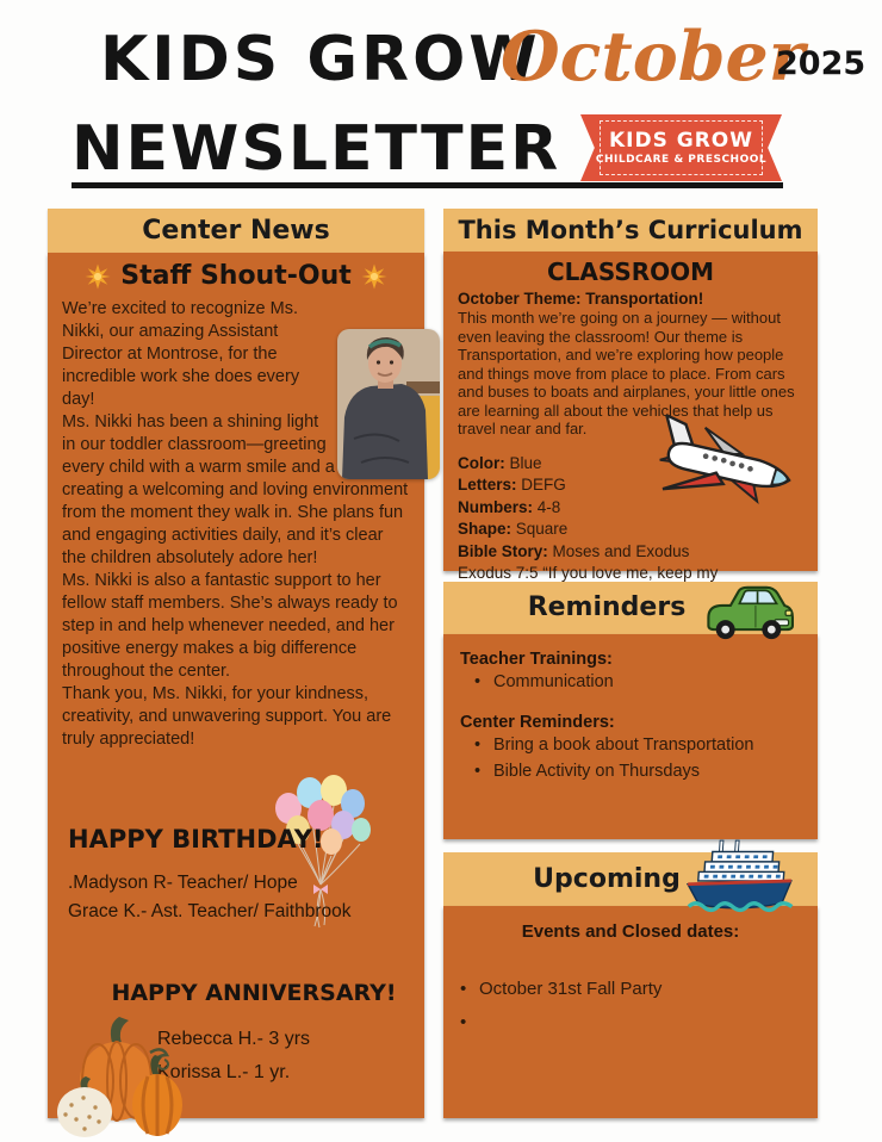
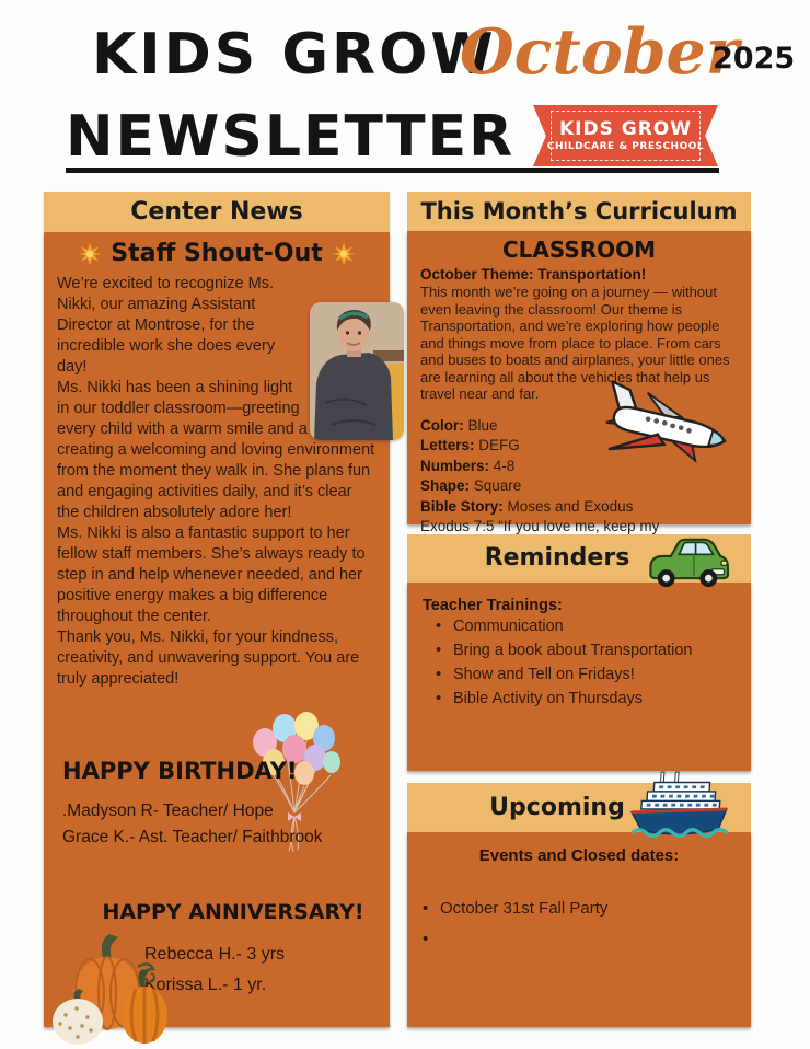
  KIDS GROW
  October
  2025
  NEWSLETTER
  KIDS GROW
  CHILDCARE & PRESCHOOL
  Center News
  Staff Shout-Out
  We’re excited to recognize Ms. Nikki, our amazing Assistant Director at Montrose, for the incredible work she does every day!
  Ms. Nikki has been a shining light in our toddler classroom—greeting every child with a warm smile and a creating a welcoming and loving environment from the moment they walk in. She plans fun and engaging activities daily, and it’s clear the children absolutely adore her!
  Ms. Nikki is also a fantastic support to her fellow staff members. She’s always ready to step in and help whenever needed, and her positive energy makes a big difference throughout the center.
  Thank you, Ms. Nikki, for your kindness, creativity, and unwavering support. You are truly appreciated!
  HAPPY BIRTHDAY!
  .Madyson R- Teacher/ Hope
  Grace K.- Ast. Teacher/ Faithbrook
  HAPPY ANNIVERSARY!
  Rebecca H.- 3 yrs
  Korissa L.- 1 yr.
  This Month’s Curriculum
  CLASSROOM
  October Theme: Transportation!
  This month we’re going on a journey — without even leaving the classroom! Our theme is Transportation, and we’re exploring how people and things move from place to place. From cars and buses to boats and airplanes, your little ones are learning all about the vehicles that help us travel near and far.
  Color: Blue
  Letters: DEFG
  Numbers: 4-8
  Shape: Square
  Bible Story: Moses and Exodus
  Exodus 7:5 “If you love me, keep my
  Reminders
  Teacher Trainings:
  Communication
- Center Reminders:
  Bring a book about Transportation
+ Show and Tell on Fridays!
  Bible Activity on Thursdays
  Upcoming
  Events and Closed dates:
  October 31st Fall Party
